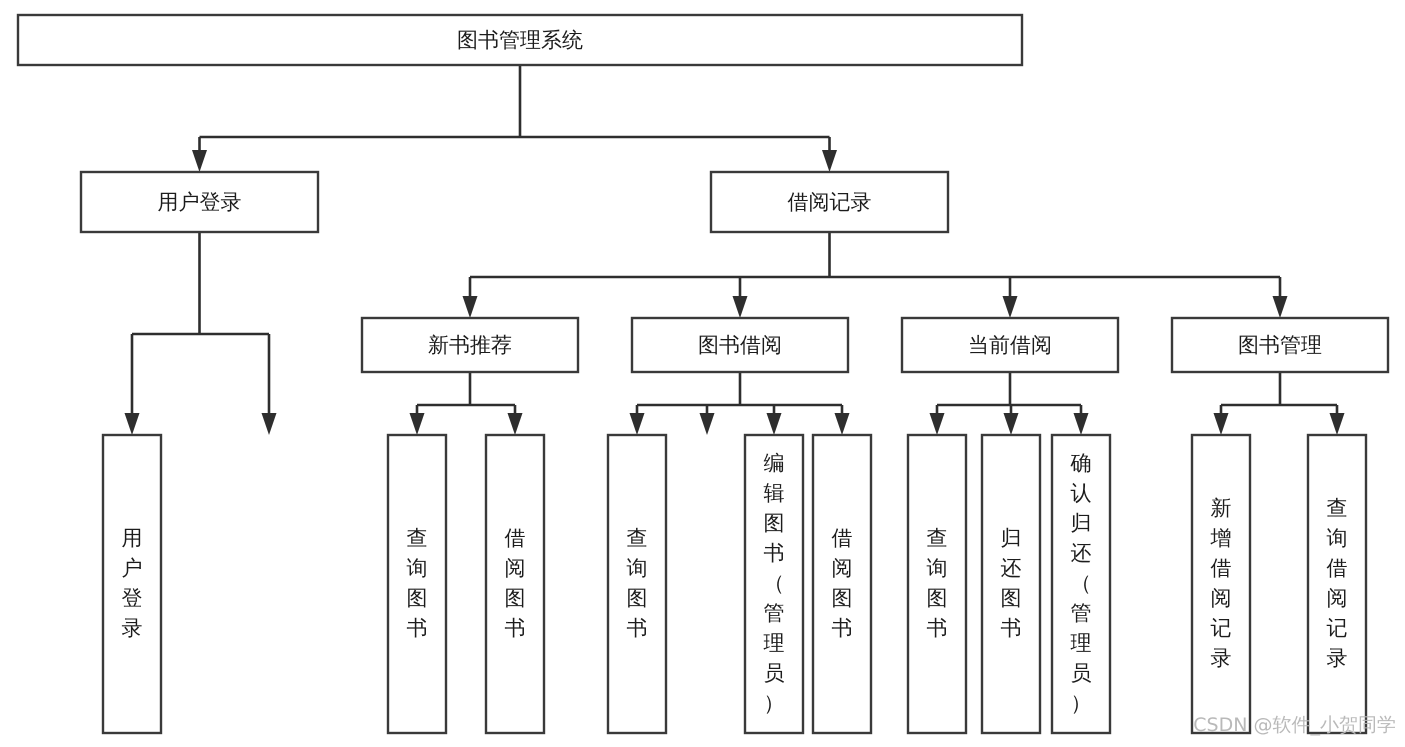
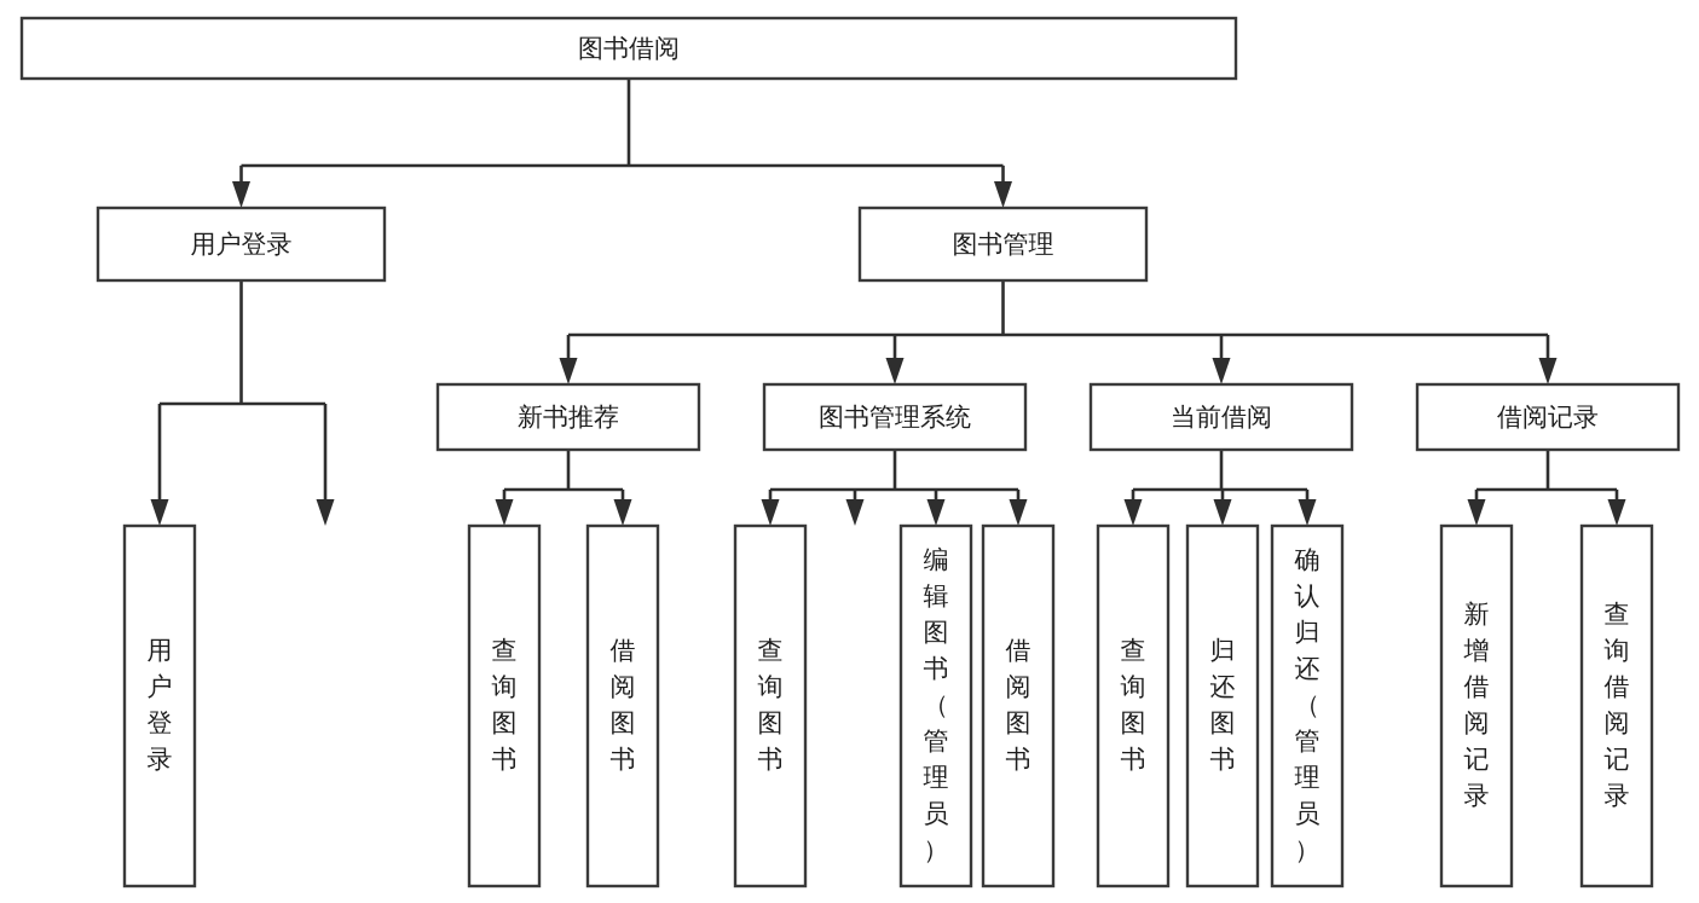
- 图书管理系统
+ 图书借阅
  用户登录
- 借阅记录
+ 图书管理
  新书推荐
- 图书借阅
+ 图书管理系统
  当前借阅
- 图书管理
+ 借阅记录
  用户登录
  查询图书
  借阅图书
  查询图书
  编辑图书（管理员）
  借阅图书
  查询图书
  归还图书
  确认归还（管理员）
  新增借阅记录
  查询借阅记录
- CSDN @软件_小贺同学
